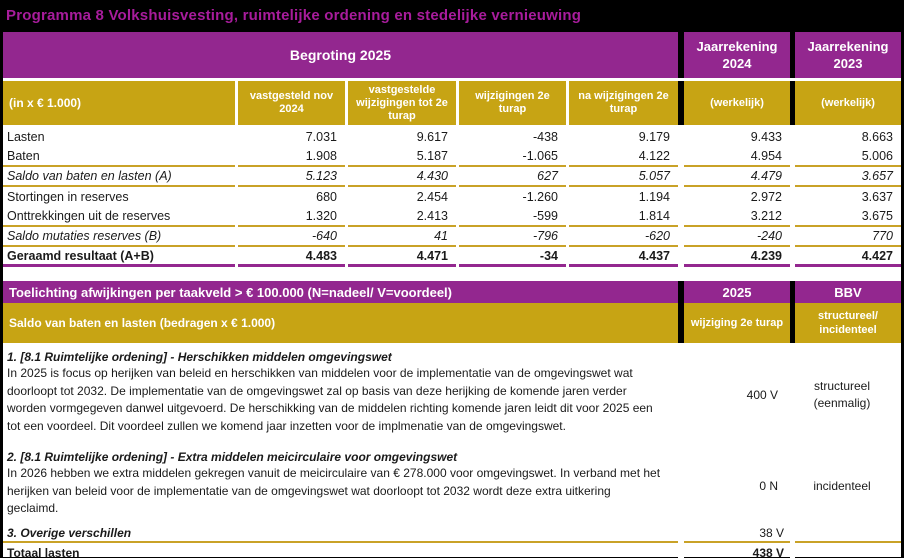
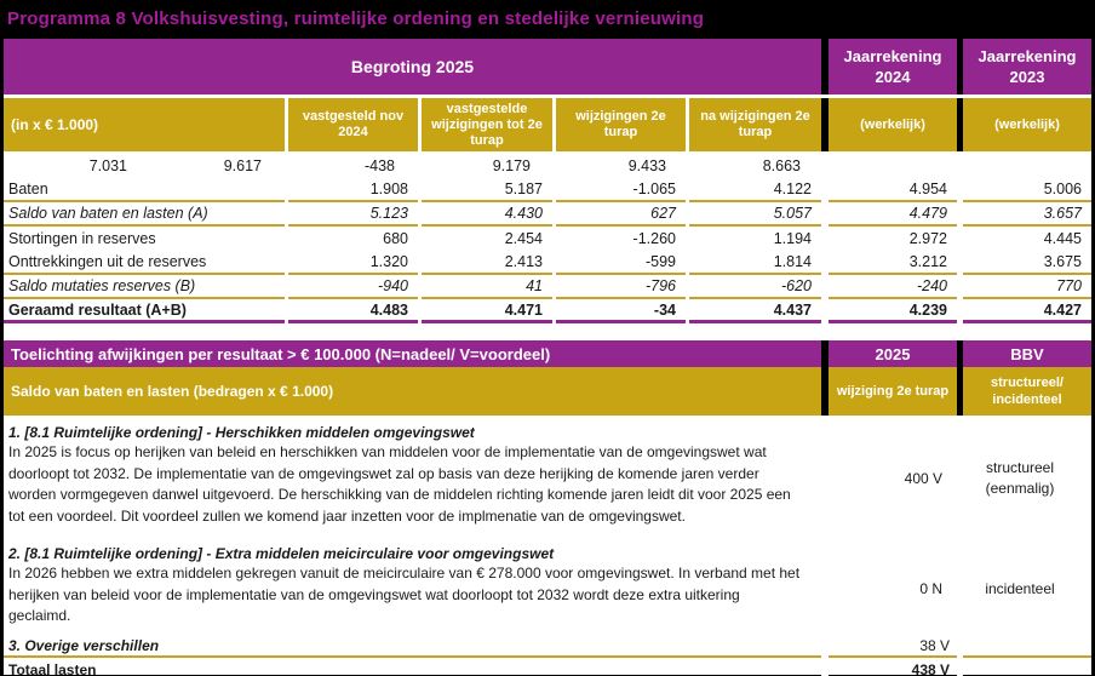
  Programma 8 Volkshuisvesting, ruimtelijke ordening en stedelijke vernieuwing
  Begroting 2025
  Jaarrekening 2024
  Jaarrekening 2023
  (in x € 1.000)
  vastgesteld nov 2024
  vastgestelde wijzigingen tot 2e turap
  wijzigingen 2e turap
  na wijzigingen 2e turap
  (werkelijk)
  (werkelijk)
- Lasten
  7.031
  9.617
  -438
  9.179
  9.433
  8.663
  Baten
  1.908
  5.187
  -1.065
  4.122
  4.954
  5.006
  Saldo van baten en lasten (A)
  5.123
  4.430
  627
  5.057
  4.479
  3.657
  Stortingen in reserves
  680
  2.454
  -1.260
  1.194
  2.972
- 3.637
+ 4.445
  Onttrekkingen uit de reserves
  1.320
  2.413
  -599
  1.814
  3.212
  3.675
  Saldo mutaties reserves (B)
- -640
+ -940
  41
  -796
  -620
  -240
  770
  Geraamd resultaat (A+B)
  4.483
  4.471
  -34
  4.437
  4.239
  4.427
- Toelichting afwijkingen per taakveld > € 100.000 (N=nadeel/ V=voordeel)
+ Toelichting afwijkingen per resultaat > € 100.000 (N=nadeel/ V=voordeel)
  2025
  BBV
  Saldo van baten en lasten (bedragen x € 1.000)
  wijziging 2e turap
  structureel/
  incidenteel
  1. [8.1 Ruimtelijke ordening] - Herschikken middelen omgevingswet
  In 2025 is focus op herijken van beleid en herschikken van middelen voor de implementatie van de omgevingswet wat doorloopt tot 2032. De implementatie van de omgevingswet zal op basis van deze herijking de komende jaren verder worden vormgegeven danwel uitgevoerd. De herschikking van de middelen richting komende jaren leidt dit voor 2025 een tot een voordeel. Dit voordeel zullen we komend jaar inzetten voor de implmenatie van de omgevingswet.
  400 V
  structureel
  (eenmalig)
  2. [8.1 Ruimtelijke ordening] - Extra middelen meicirculaire voor omgevingswet
  In 2026 hebben we extra middelen gekregen vanuit de meicirculaire van € 278.000 voor omgevingswet. In verband met het herijken van beleid voor de implementatie van de omgevingswet wat doorloopt tot 2032 wordt deze extra uitkering geclaimd.
  0 N
  incidenteel
  3. Overige verschillen
  38 V
  Totaal lasten
  438 V
